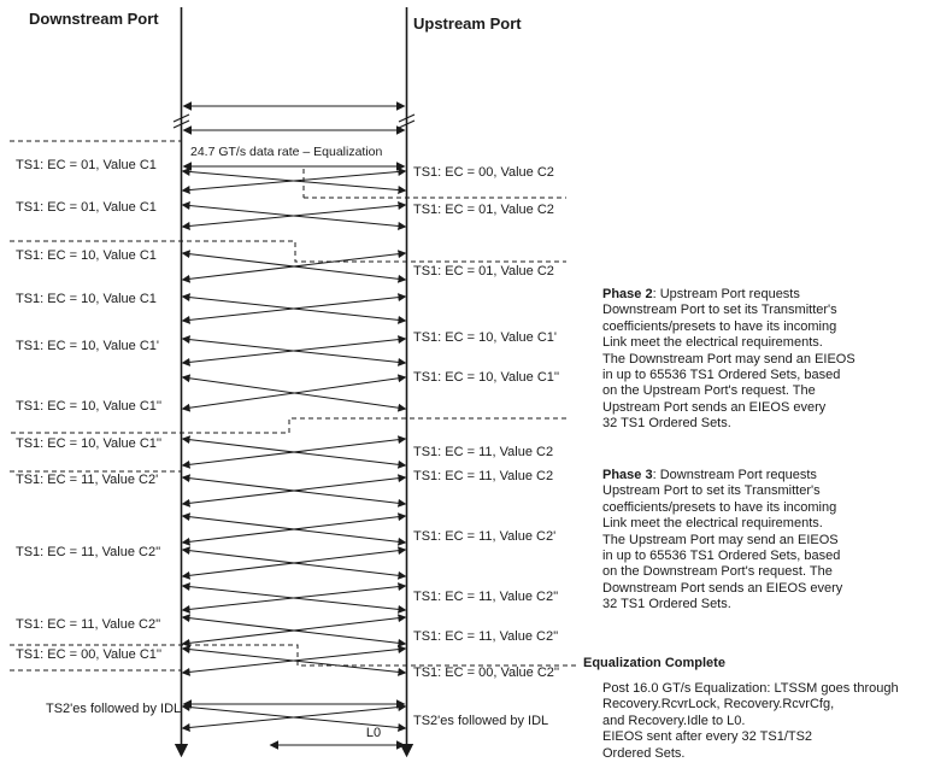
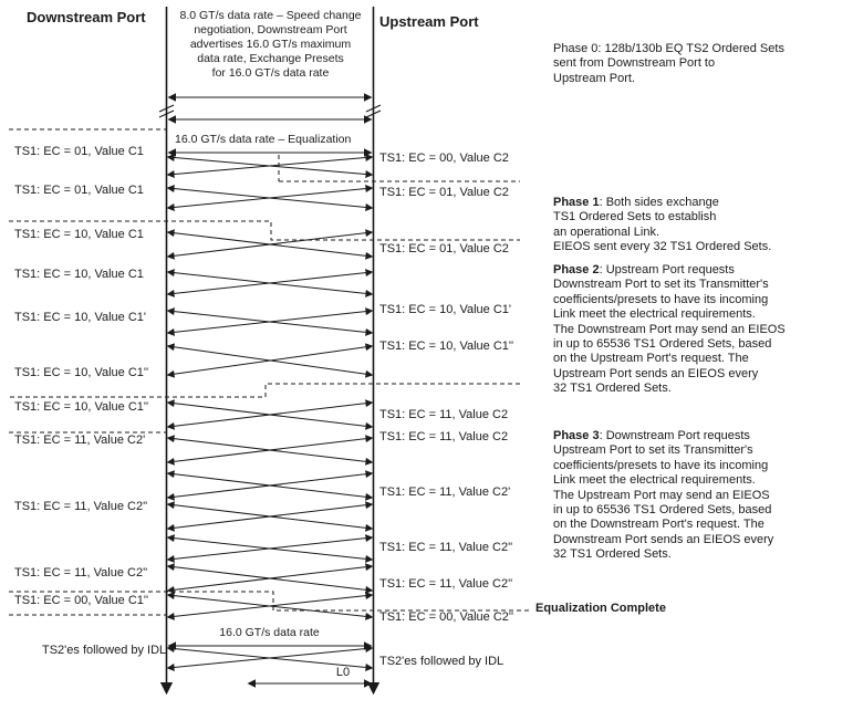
  Downstream Port
  Upstream Port
+ 8.0 GT/s data rate – Speed change
+ negotiation, Downstream Port
+ advertises 16.0 GT/s maximum
+ data rate, Exchange Presets
+ for 16.0 GT/s data rate
- 24.7 GT/s data rate – Equalization
+ 16.0 GT/s data rate – Equalization
  TS1: EC = 01, Value C1
  TS1: EC = 01, Value C1
  TS1: EC = 10, Value C1
  TS1: EC = 10, Value C1
  TS1: EC = 10, Value C1'
  TS1: EC = 10, Value C1''
  TS1: EC = 10, Value C1''
  TS1: EC = 11, Value C2'
  TS1: EC = 11, Value C2''
  TS1: EC = 11, Value C2''
  TS1: EC = 00, Value C1''
  TS2'es followed by IDL
  TS1: EC = 00, Value C2
  TS1: EC = 01, Value C2
  TS1: EC = 01, Value C2
  TS1: EC = 10, Value C1'
  TS1: EC = 10, Value C1''
  TS1: EC = 11, Value C2
  TS1: EC = 11, Value C2
  TS1: EC = 11, Value C2'
  TS1: EC = 11, Value C2''
  TS1: EC = 11, Value C2''
  TS1: EC = 00, Value C2''
  TS2'es followed by IDL
+ 16.0 GT/s data rate
  L0
+ Phase 0: 128b/130b EQ TS2 Ordered Sets
+ sent from Downstream Port to
+ Upstream Port.
+ Phase 1: Both sides exchange
+ TS1 Ordered Sets to establish
+ an operational Link.
+ EIEOS sent every 32 TS1 Ordered Sets.
  Phase 2: Upstream Port requests
  Downstream Port to set its Transmitter's
  coefficients/presets to have its incoming
  Link meet the electrical requirements.
  The Downstream Port may send an EIEOS
  in up to 65536 TS1 Ordered Sets, based
  on the Upstream Port's request. The
  Upstream Port sends an EIEOS every
  32 TS1 Ordered Sets.
  Phase 3: Downstream Port requests
  Upstream Port to set its Transmitter's
  coefficients/presets to have its incoming
  Link meet the electrical requirements.
  The Upstream Port may send an EIEOS
  in up to 65536 TS1 Ordered Sets, based
  on the Downstream Port's request. The
  Downstream Port sends an EIEOS every
  32 TS1 Ordered Sets.
  Equalization Complete
- Post 16.0 GT/s Equalization: LTSSM goes through
- Recovery.RcvrLock, Recovery.RcvrCfg,
- and Recovery.Idle to L0.
- EIEOS sent after every 32 TS1/TS2
- Ordered Sets.
